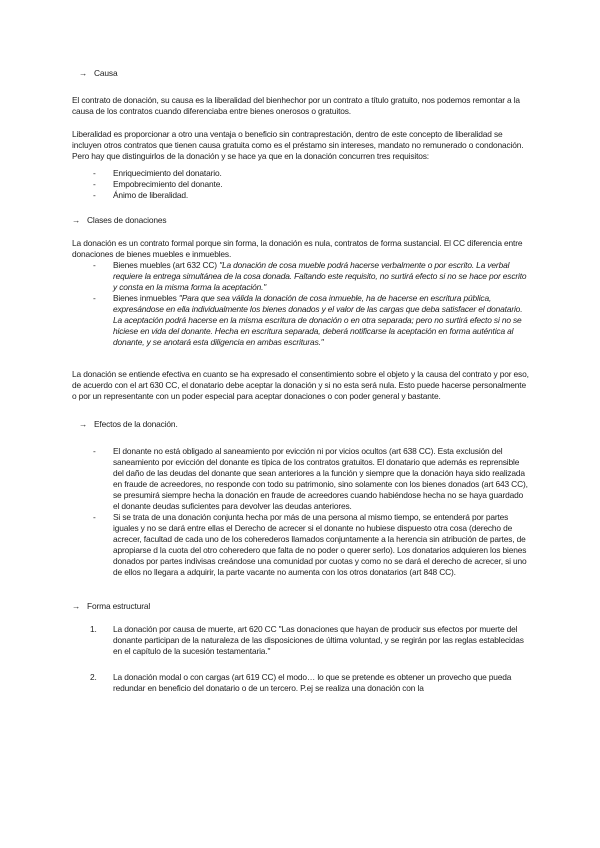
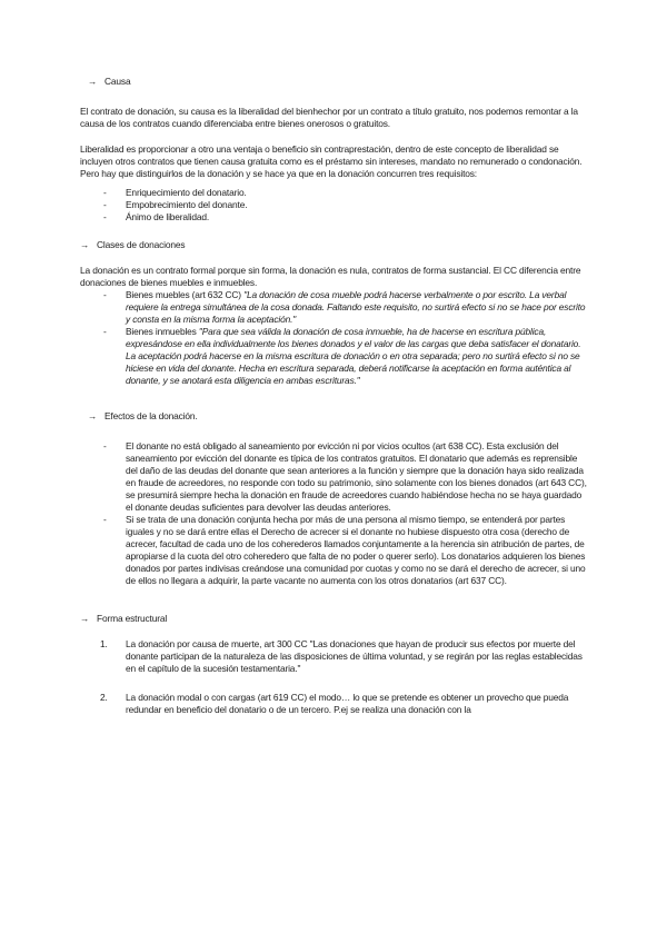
  → Causa
  El contrato de donación, su causa es la liberalidad del bienhechor por un contrato a título gratuito, nos podemos remontar a la causa de los contratos cuando diferenciaba entre bienes onerosos o gratuitos.
  Liberalidad es proporcionar a otro una ventaja o beneficio sin contraprestación, dentro de este concepto de liberalidad se incluyen otros contratos que tienen causa gratuita como es el préstamo sin intereses, mandato no remunerado o condonación. Pero hay que distinguirlos de la donación y se hace ya que en la donación concurren tres requisitos:
  -
  Enriquecimiento del donatario.
  -
  Empobrecimiento del donante.
  -
  Ánimo de liberalidad.
  → Clases de donaciones
  La donación es un contrato formal porque sin forma, la donación es nula, contratos de forma sustancial. El CC diferencia entre donaciones de bienes muebles e inmuebles.
  -
  Bienes muebles (art 632 CC) "La donación de cosa mueble podrá hacerse verbalmente o por escrito. La verbal requiere la entrega simultánea de la cosa donada. Faltando este requisito, no surtirá efecto si no se hace por escrito y consta en la misma forma la aceptación."
  -
  Bienes inmuebles "Para que sea válida la donación de cosa inmueble, ha de hacerse en escritura pública, expresándose en ella individualmente los bienes donados y el valor de las cargas que deba satisfacer el donatario. La aceptación podrá hacerse en la misma escritura de donación o en otra separada; pero no surtirá efecto si no se hiciese en vida del donante. Hecha en escritura separada, deberá notificarse la aceptación en forma auténtica al donante, y se anotará esta diligencia en ambas escrituras."
- La donación se entiende efectiva en cuanto se ha expresado el consentimiento sobre el objeto y la causa del contrato y por eso, de acuerdo con el art 630 CC, el donatario debe aceptar la donación y si no esta será nula. Esto puede hacerse personalmente o por un representante con un poder especial para aceptar donaciones o con poder general y bastante.
  → Efectos de la donación.
  -
  El donante no está obligado al saneamiento por evicción ni por vicios ocultos (art 638 CC). Esta exclusión del saneamiento por evicción del donante es típica de los contratos gratuitos. El donatario que además es reprensible del daño de las deudas del donante que sean anteriores a la función y siempre que la donación haya sido realizada en fraude de acreedores, no responde con todo su patrimonio, sino solamente con los bienes donados (art 643 CC), se presumirá siempre hecha la donación en fraude de acreedores cuando habiéndose hecha no se haya guardado el donante deudas suficientes para devolver las deudas anteriores.
  -
- Si se trata de una donación conjunta hecha por más de una persona al mismo tiempo, se entenderá por partes iguales y no se dará entre ellas el Derecho de acrecer si el donante no hubiese dispuesto otra cosa (derecho de acrecer, facultad de cada uno de los coherederos llamados conjuntamente a la herencia sin atribución de partes, de apropiarse d la cuota del otro coheredero que falta de no poder o querer serlo). Los donatarios adquieren los bienes donados por partes indivisas creándose una comunidad por cuotas y como no se dará el derecho de acrecer, si uno de ellos no llegara a adquirir, la parte vacante no aumenta con los otros donatarios (art 848 CC).
+ Si se trata de una donación conjunta hecha por más de una persona al mismo tiempo, se entenderá por partes iguales y no se dará entre ellas el Derecho de acrecer si el donante no hubiese dispuesto otra cosa (derecho de acrecer, facultad de cada uno de los coherederos llamados conjuntamente a la herencia sin atribución de partes, de apropiarse d la cuota del otro coheredero que falta de no poder o querer serlo). Los donatarios adquieren los bienes donados por partes indivisas creándose una comunidad por cuotas y como no se dará el derecho de acrecer, si uno de ellos no llegara a adquirir, la parte vacante no aumenta con los otros donatarios (art 637 CC).
  → Forma estructural
  1.
- La donación por causa de muerte, art 620 CC "Las donaciones que hayan de producir sus efectos por muerte del donante participan de la naturaleza de las disposiciones de última voluntad, y se regirán por las reglas establecidas en el capítulo de la sucesión testamentaria."
+ La donación por causa de muerte, art 300 CC "Las donaciones que hayan de producir sus efectos por muerte del donante participan de la naturaleza de las disposiciones de última voluntad, y se regirán por las reglas establecidas en el capítulo de la sucesión testamentaria."
  2.
  La donación modal o con cargas (art 619 CC) el modo… lo que se pretende es obtener un provecho que pueda redundar en beneficio del donatario o de un tercero. P.ej se realiza una donación con la
